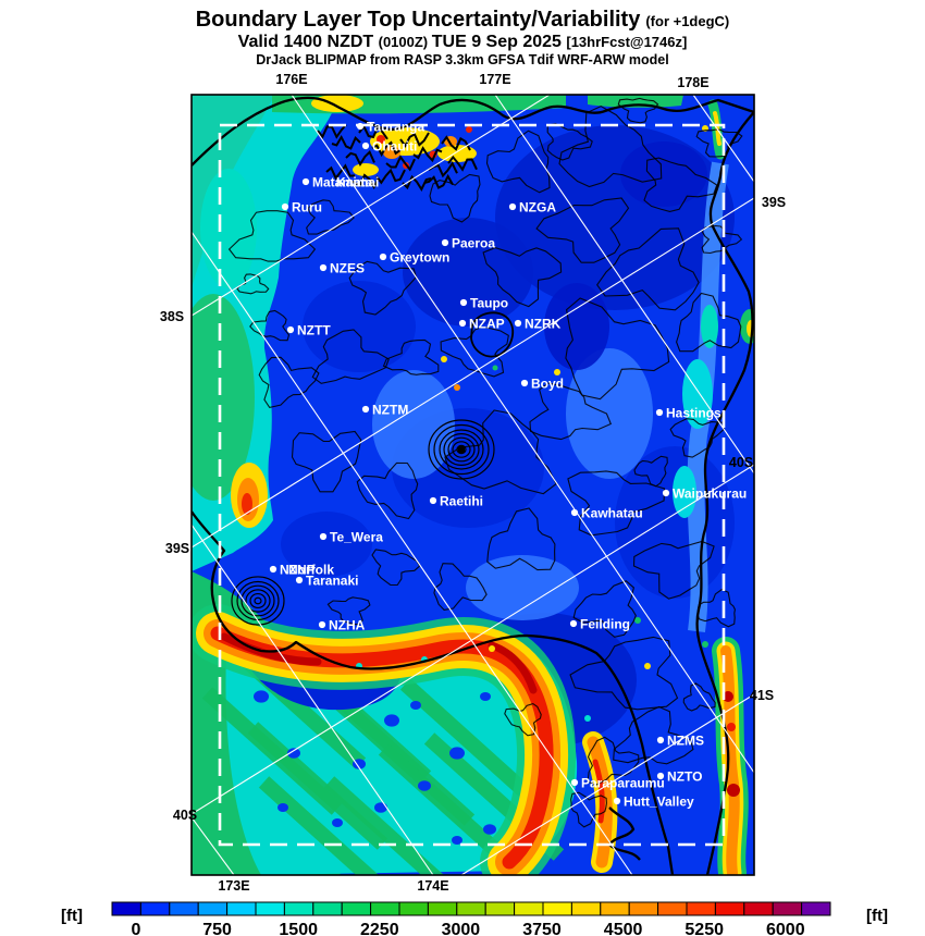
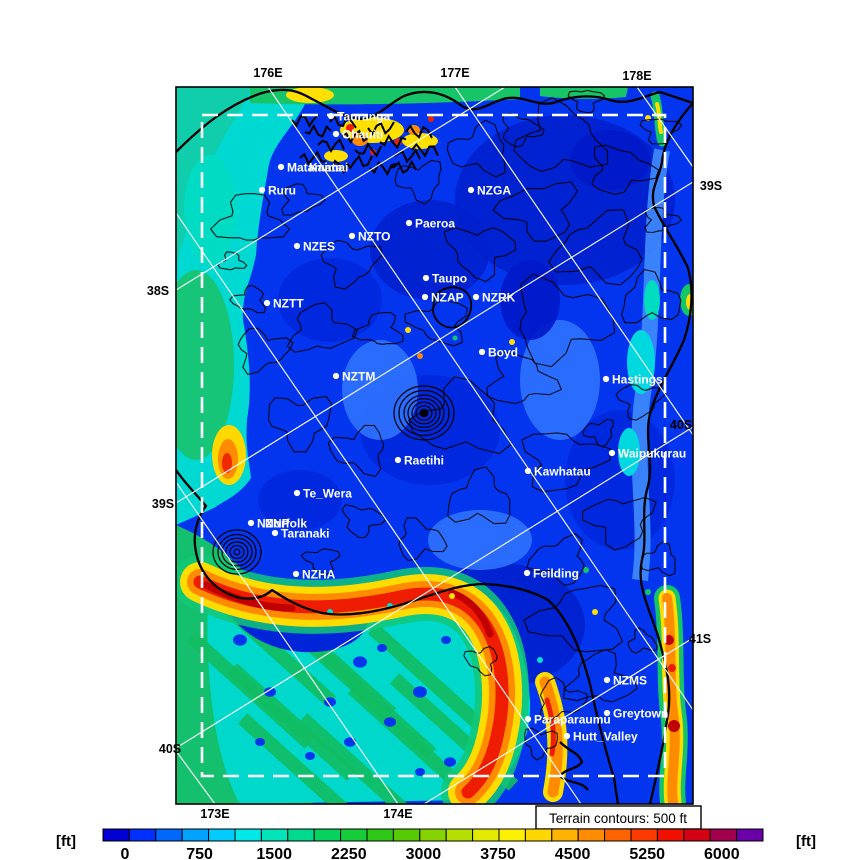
- Boundary Layer Top Uncertainty/Variability (for +1degC)
- Valid 1400 NZDT (0100Z) TUE 9 Sep 2025 [13hrFcst@1746z]
- DrJack BLIPMAP from RASP 3.3km GFSA Tdif WRF-ARW model
  176E
  177E
  178E
  173E
  174E
  38S
  39S
  40S
  39S
  40S
  41S
  Tauranga
  Ohauiti
  Matamata
  Kaimai
  Ruru
  NZGA
  Paeroa
- Greytown
+ NZTO
  NZES
  Taupo
  NZAP
  NZRK
  NZTT
  Boyd
  NZTM
  Hastings
  Waipukurau
  Raetihi
  Kawhatau
  Te_Wera
  NZNP
  Norfolk
  Taranaki
  NZHA
  Feilding
  NZMS
- NZTO
+ Greytown
  Paraparaumu
  Hutt_Valley
+ Terrain contours: 500 ft
  0
  750
  1500
  2250
  3000
  3750
  4500
  5250
  6000
  [ft]
  [ft]
